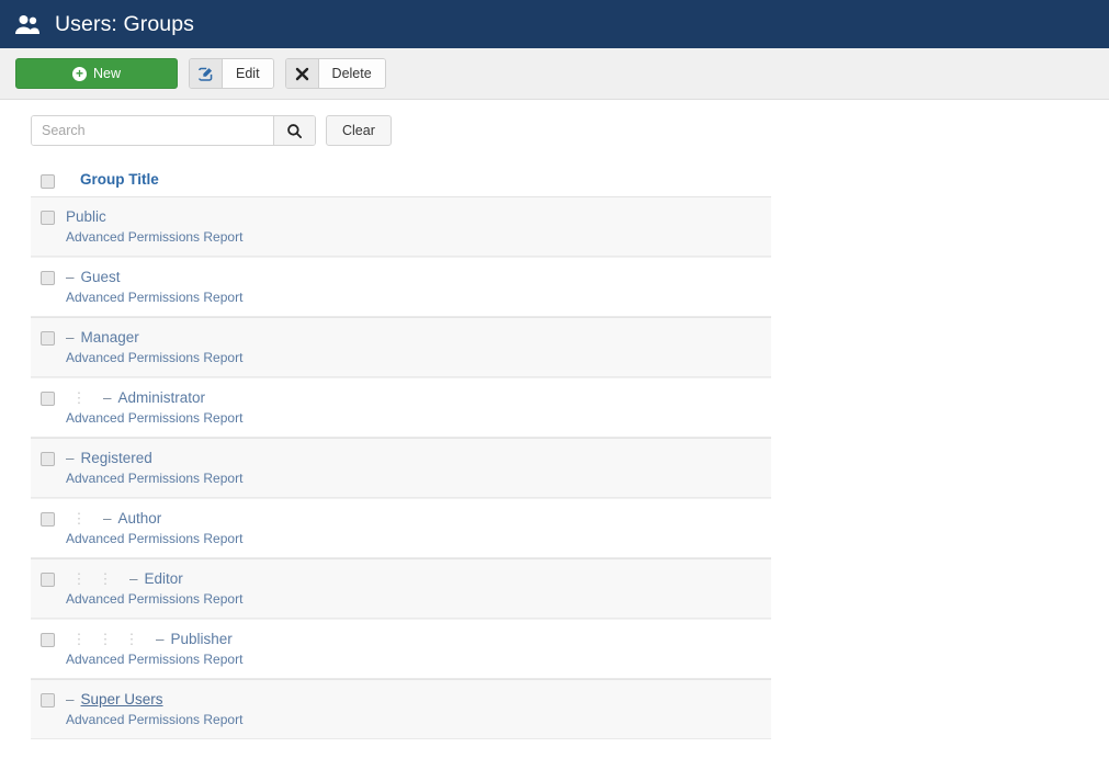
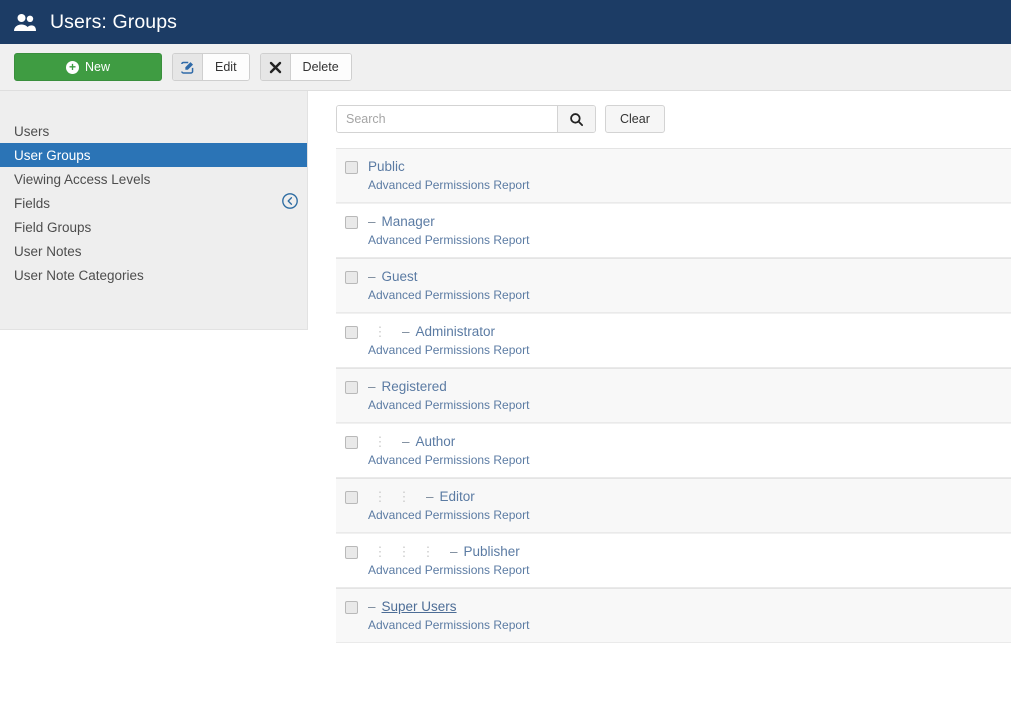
  Users: Groups
  +
  New
  Edit
  Delete
+ Users
+ User Groups
+ Viewing Access Levels
+ Fields
+ Field Groups
+ User Notes
+ User Note Categories
  Search
  Clear
- Group Title
  Public
  Advanced Permissions Report
  –
- Guest
+ Manager
  Advanced Permissions Report
  –
- Manager
+ Guest
  Advanced Permissions Report
  ⋮
  –
  Administrator
  Advanced Permissions Report
  –
  Registered
  Advanced Permissions Report
  ⋮
  –
  Author
  Advanced Permissions Report
  ⋮
  ⋮
  –
  Editor
  Advanced Permissions Report
  ⋮
  ⋮
  ⋮
  –
  Publisher
  Advanced Permissions Report
  –
  Super Users
  Advanced Permissions Report
